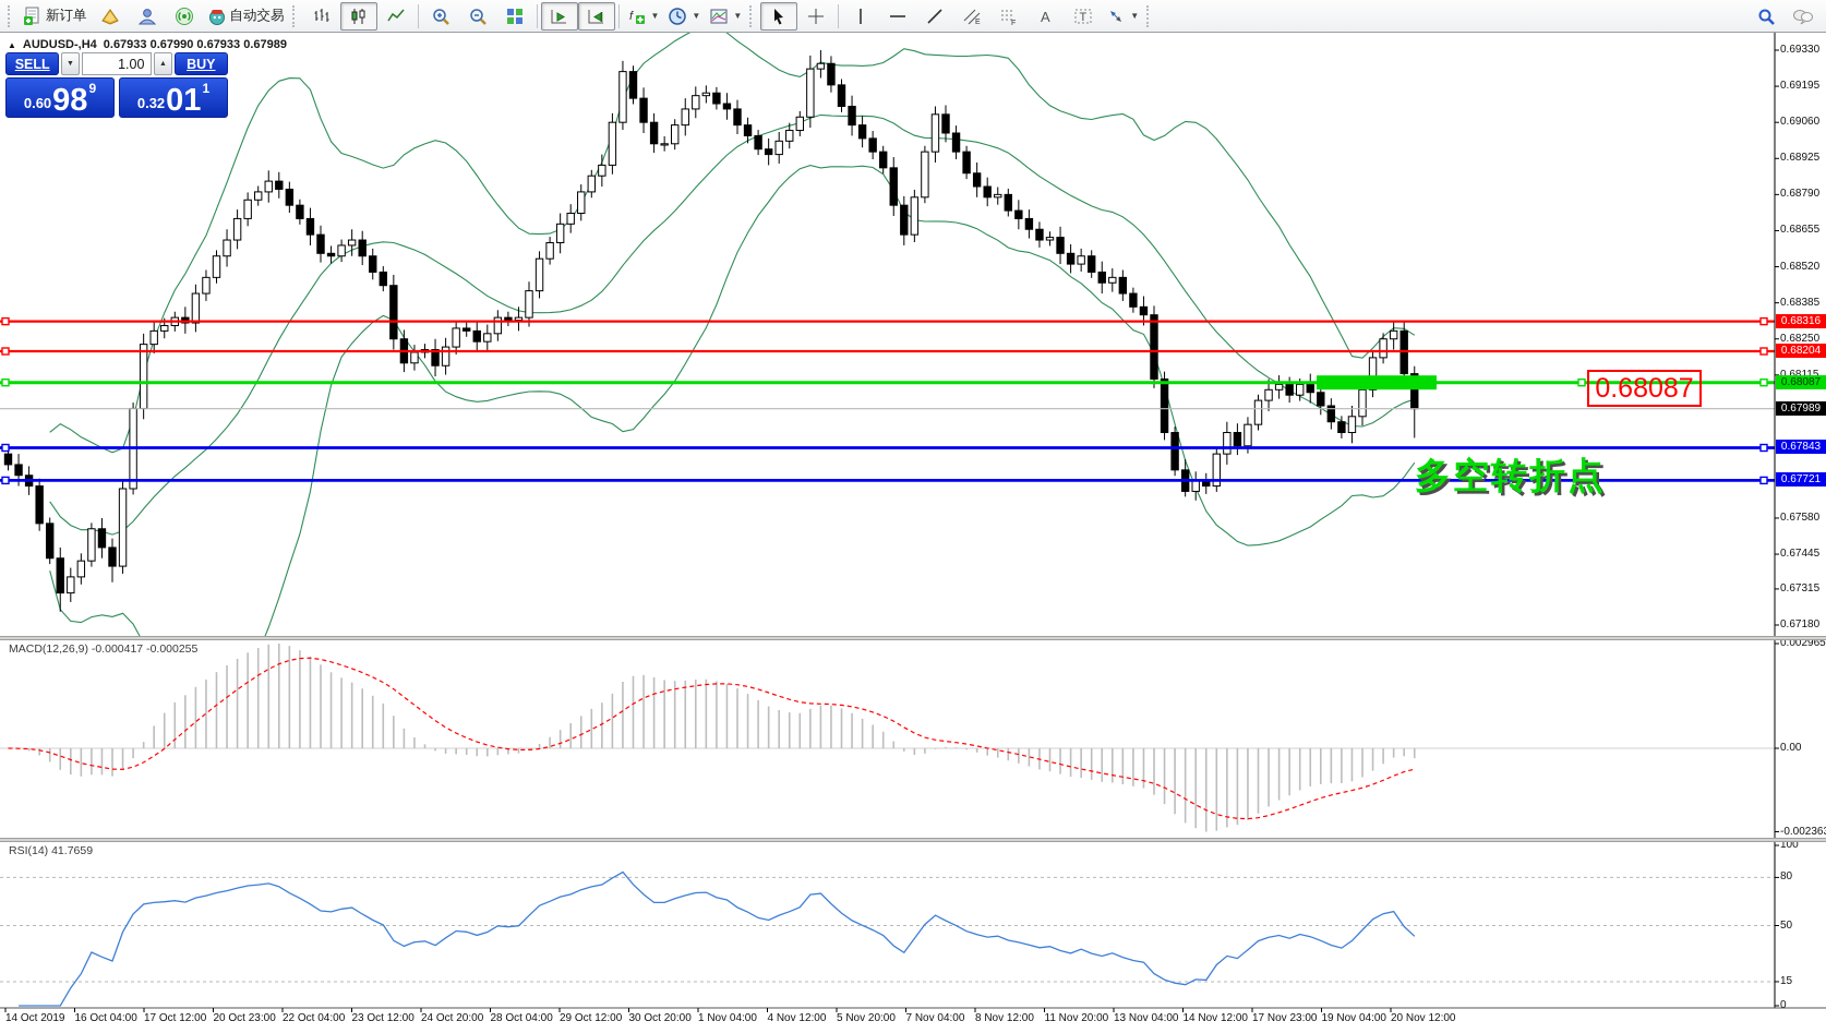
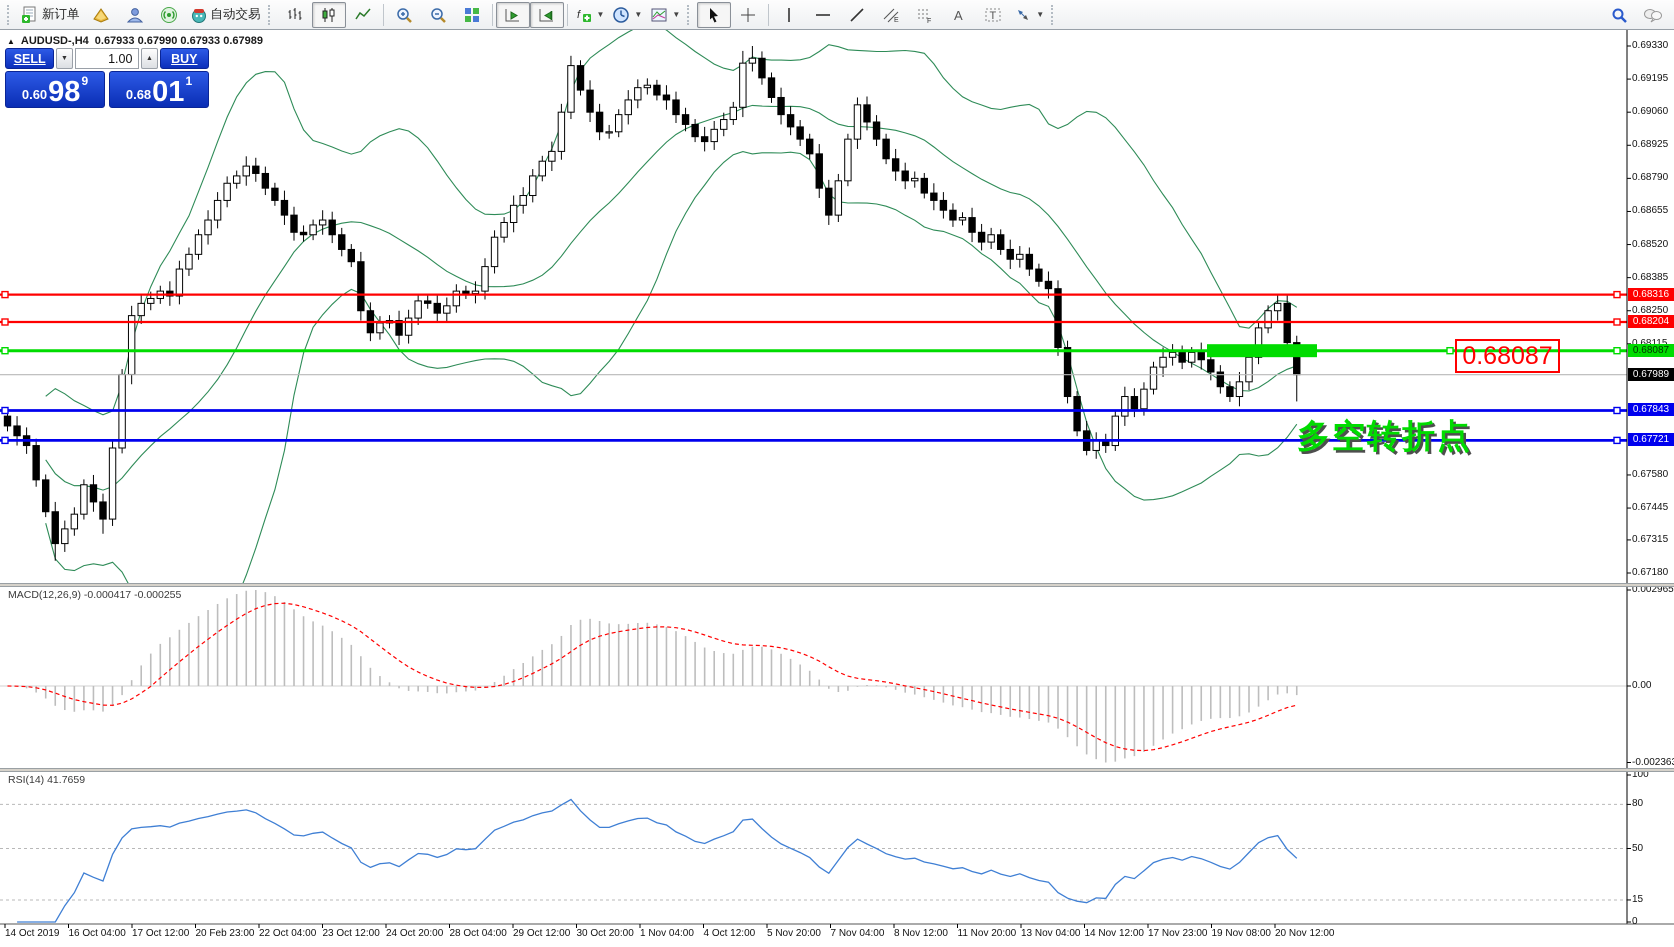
  新订单
  自动交易
  f
  ▼
  ▼
  ▼
  A
  T
  ▼
  ▲
  AUDUSD-,H4
  0.67933 0.67990 0.67933 0.67989
  SELL
  1.00
  BUY
  0.60
  98
  9
- 0.32
+ 0.68
  01
  1
  MACD(12,26,9) -0.000417 -0.000255
  RSI(14) 41.7659
  0.68087
  多空转折点
  0.69330
  0.69195
  0.69060
  0.68925
  0.68790
  0.68655
  0.68520
  0.68385
  0.68250
  0.67580
  0.67445
  0.67315
  0.67180
  0.68316
  0.68204
  0.68087
  0.67989
  0.67843
  0.67721
  0.002965
  0.00
  -0.00236
  100
  80
  50
  15
  0
  14 Oct 2019
  16 Oct 04:00
  17 Oct 12:00
- 20 Oct 23:00
+ 20 Feb 23:00
  22 Oct 04:00
  23 Oct 12:00
  24 Oct 20:00
  28 Oct 04:00
  29 Oct 12:00
  30 Oct 20:00
  1 Nov 04:00
- 4 Nov 12:00
+ 4 Oct 12:00
  5 Nov 20:00
  7 Nov 04:00
  8 Nov 12:00
  11 Nov 20:00
  13 Nov 04:00
  14 Nov 12:00
  17 Nov 23:00
- 19 Nov 04:00
+ 19 Nov 08:00
  20 Nov 12:00
